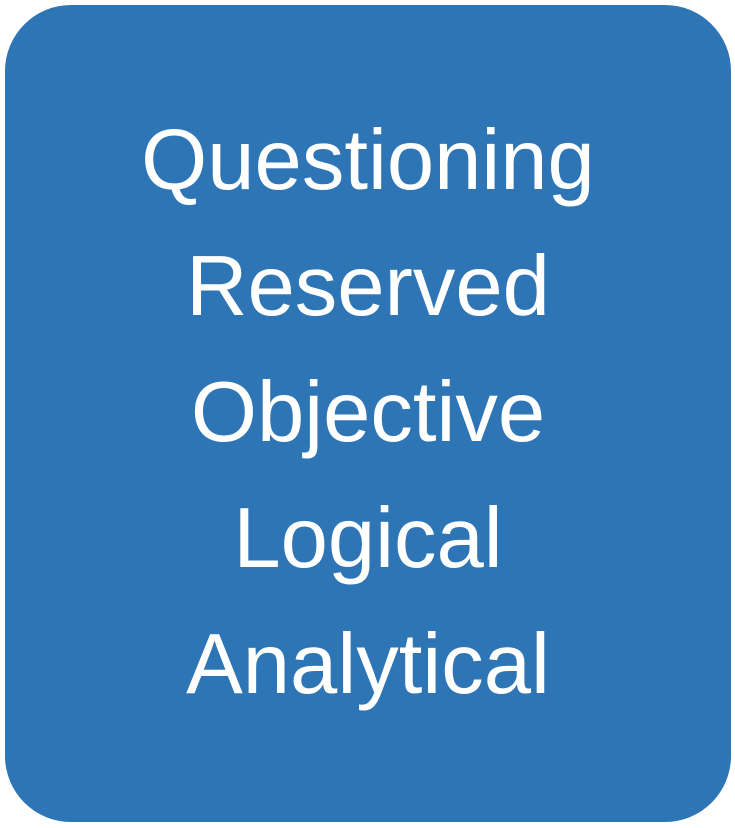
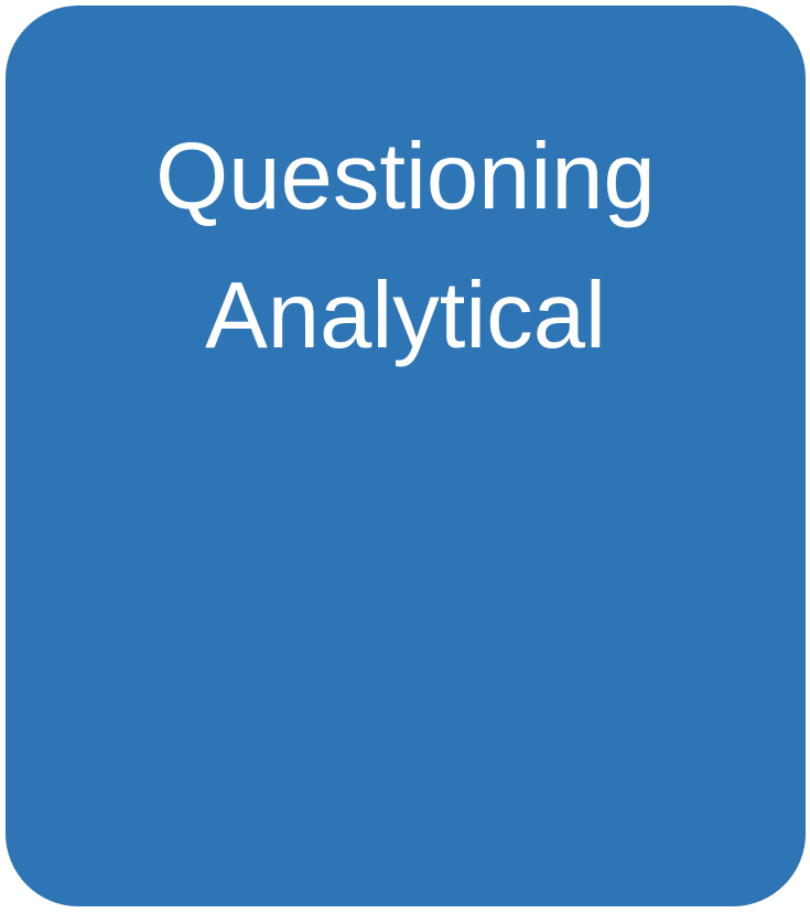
  Questioning
- Reserved
- Objective
- Logical
  Analytical
